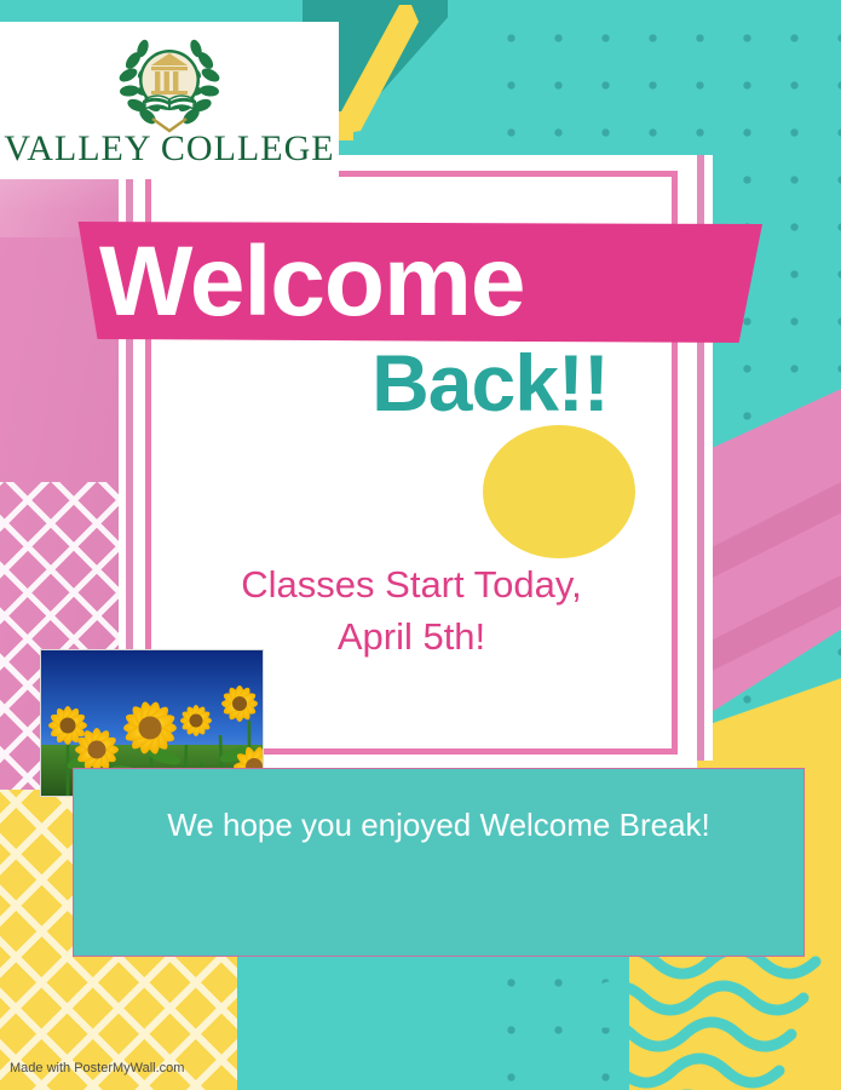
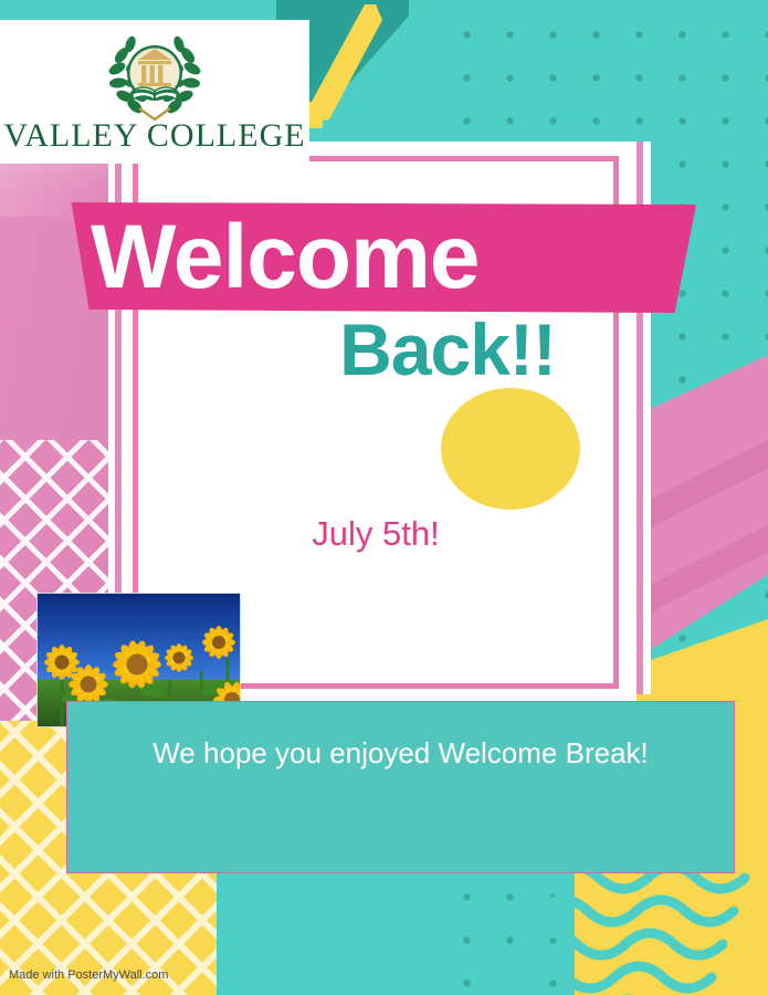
  Back!!
  Welcome
  VALLEY COLLEGE
- Classes Start Today,
- April 5th!
+ July 5th!
  We hope you enjoyed Welcome Break!
  Made with PosterMyWall.com
